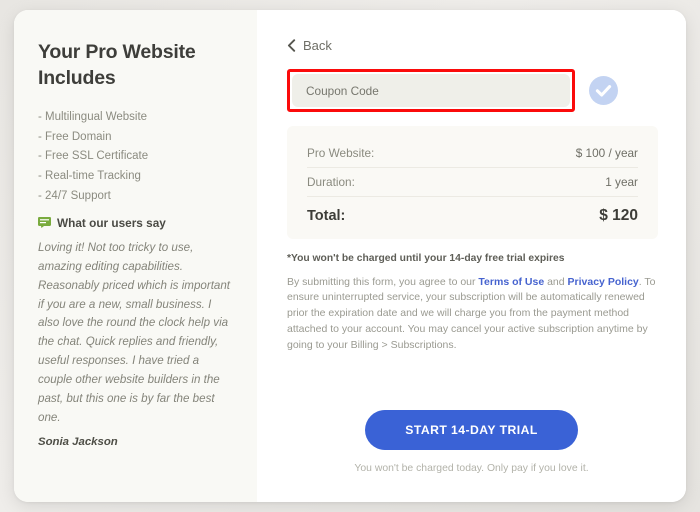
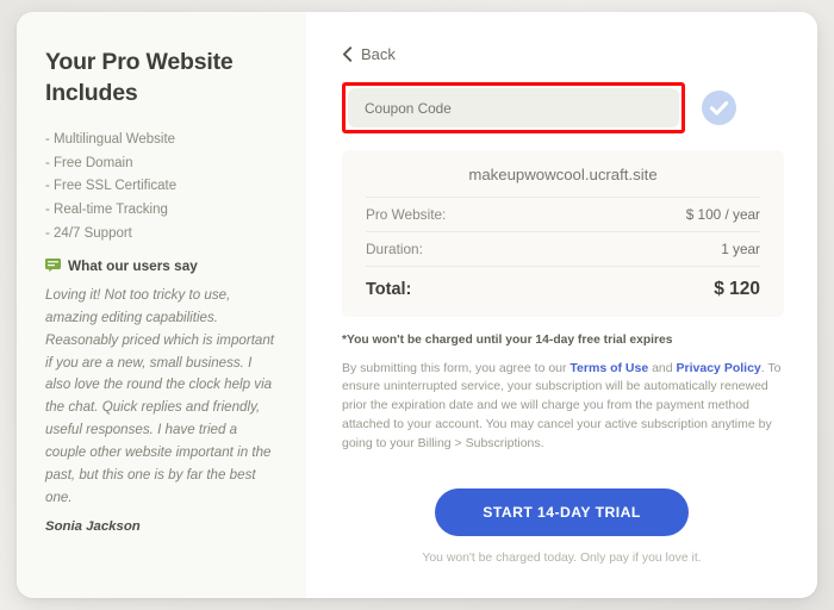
  Your Pro Website Includes
  - Multilingual Website
  - Free Domain
  - Free SSL Certificate
  - Real-time Tracking
  - 24/7 Support
  What our users say
- Loving it! Not too tricky to use, amazing editing capabilities. Reasonably priced which is important if you are a new, small business. I also love the round the clock help via the chat. Quick replies and friendly, useful responses. I have tried a couple other website builders in the past, but this one is by far the best one.
+ Loving it! Not too tricky to use, amazing editing capabilities. Reasonably priced which is important if you are a new, small business. I also love the round the clock help via the chat. Quick replies and friendly, useful responses. I have tried a couple other website important in the past, but this one is by far the best one.
  Sonia Jackson
  Back
  Coupon Code
+ makeupwowcool.ucraft.site
  Pro Website:
  $ 100 / year
  Duration:
  1 year
  Total:
  $ 120
  *You won't be charged until your 14-day free trial expires
  By submitting this form, you agree to our Terms of Use and Privacy Policy. To ensure uninterrupted service, your subscription will be automatically renewed prior the expiration date and we will charge you from the payment method attached to your account. You may cancel your active subscription anytime by going to your Billing > Subscriptions.
  START 14-DAY TRIAL
  You won't be charged today. Only pay if you love it.
